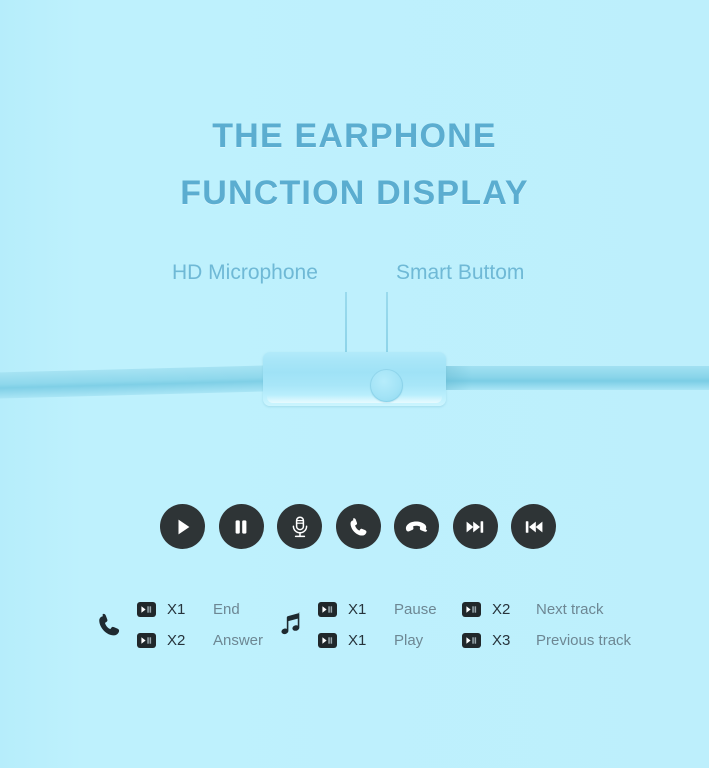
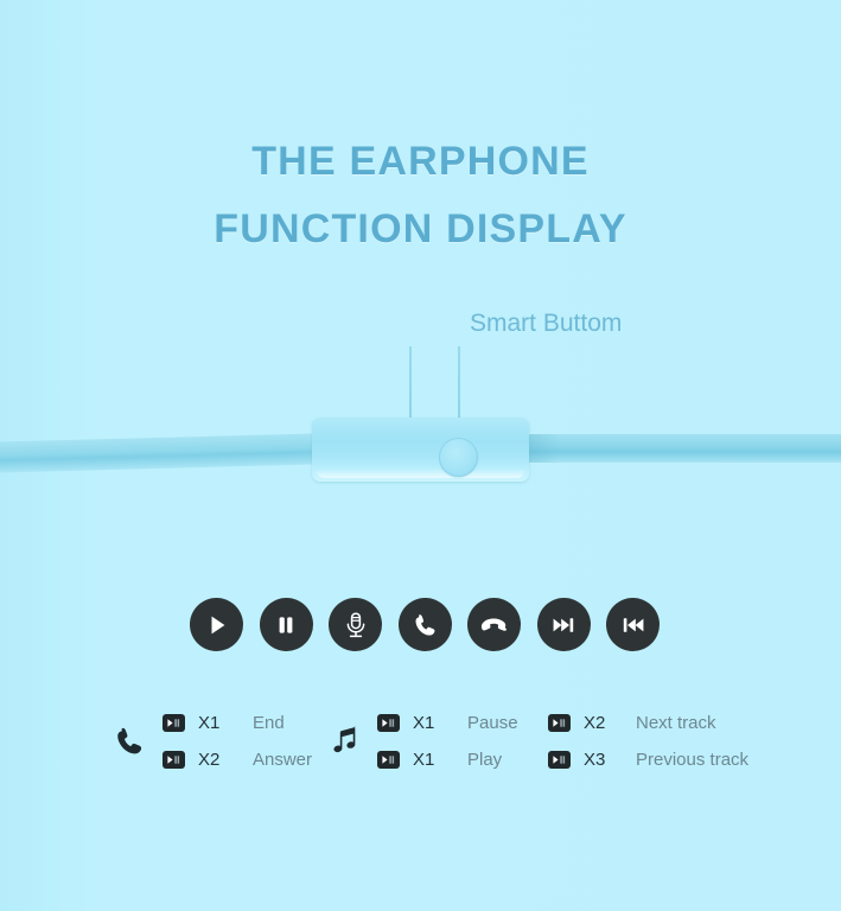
  THE EARPHONE
  FUNCTION DISPLAY
- HD Microphone
  Smart Buttom
  X1
  End
  X2
  Answer
  X1
  Pause
  X1
  Play
  X2
  Next track
  X3
  Previous track
